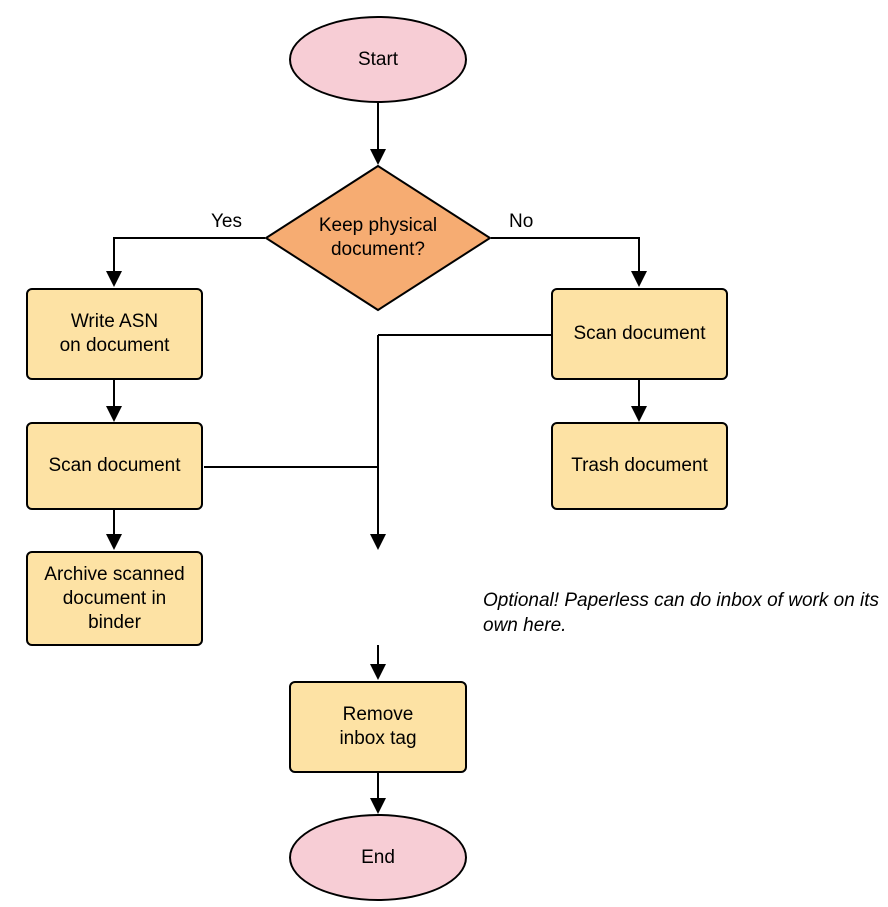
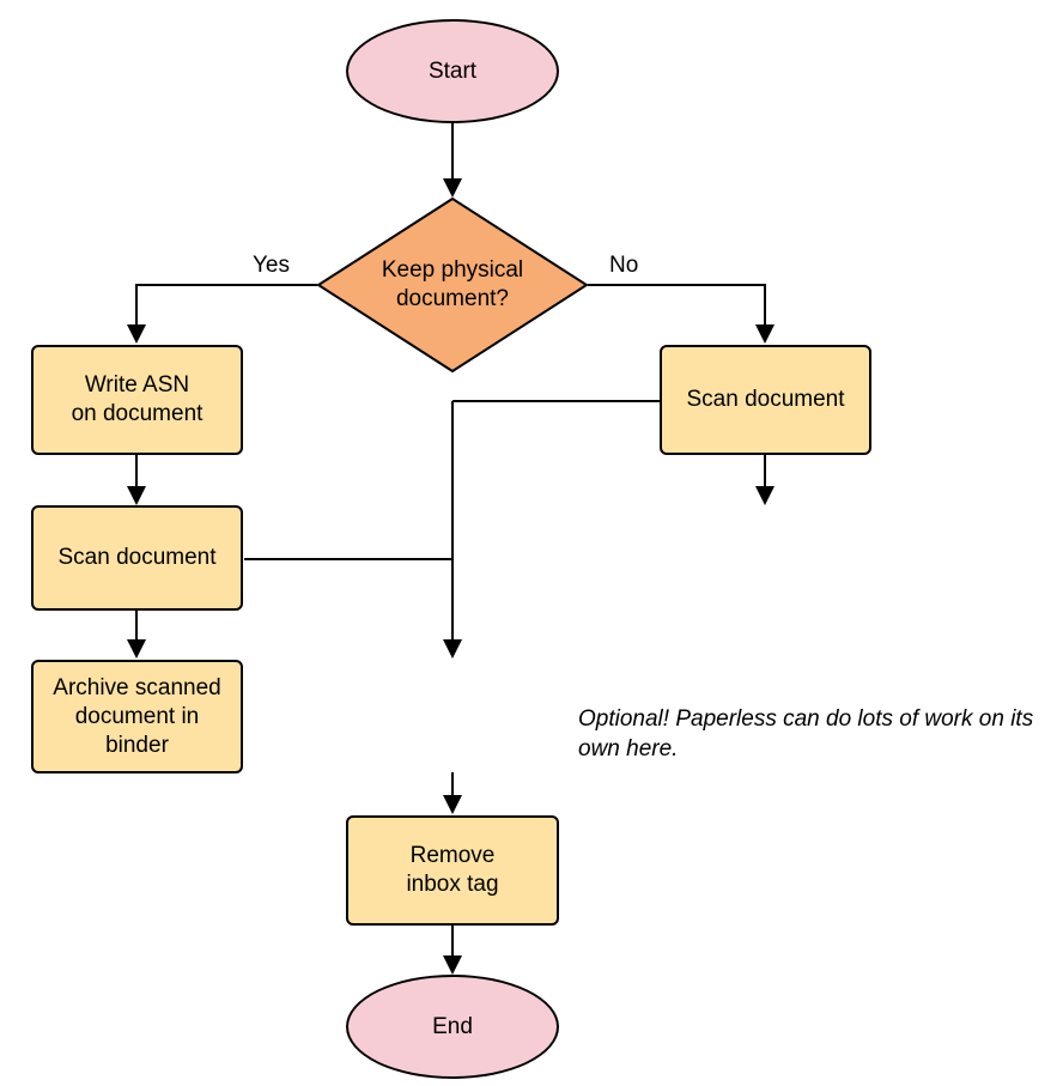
  Start
  Keep physical
  document?
  Yes
  No
  Write ASN
  on document
  Scan document
  Archive scanned
  document in
  binder
  Scan document
- Trash document
  Remove
  inbox tag
  End
- Optional! Paperless can do inbox of work on its own here.
+ Optional! Paperless can do lots of work on its own here.
